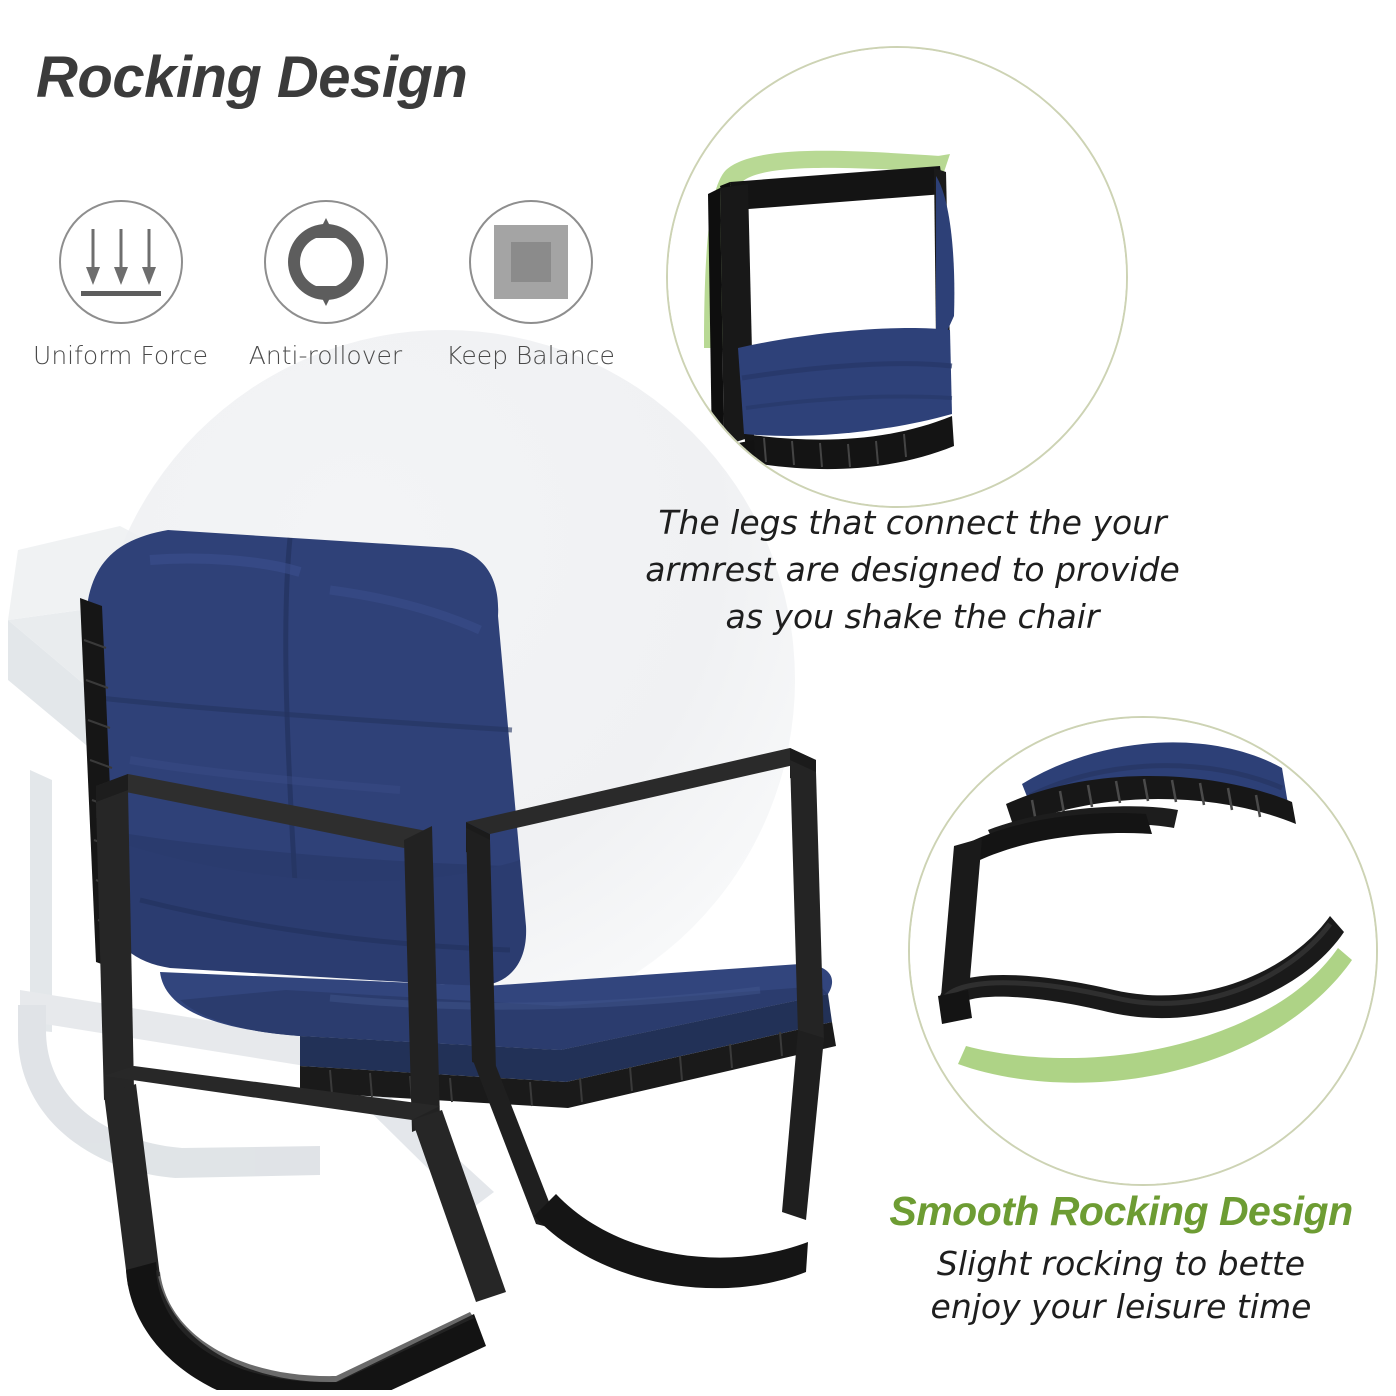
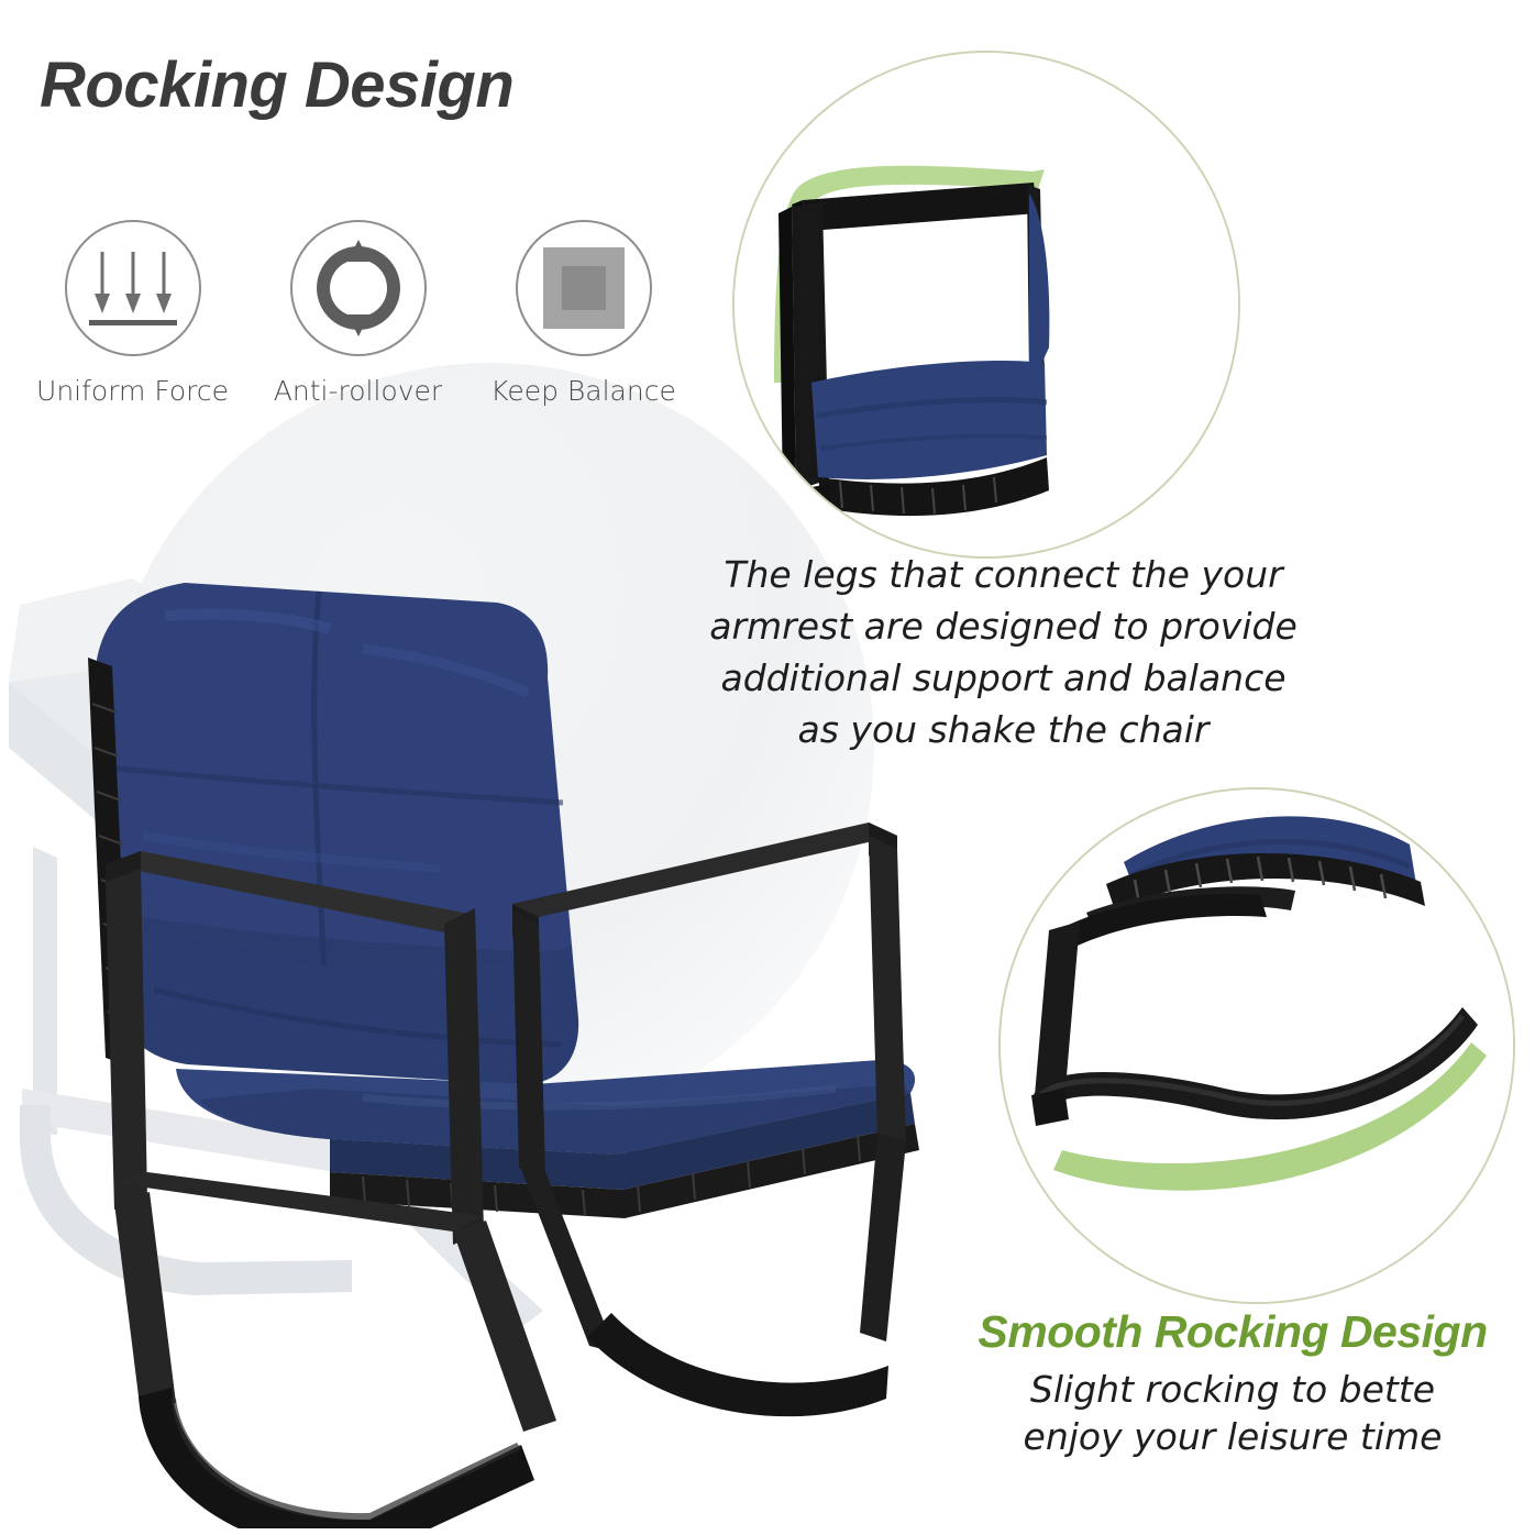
  Rocking Design
  Uniform Force
  Anti-rollover
  Keep Balance
  The legs that connect the your
  armrest are designed to provide
+ additional support and balance
  as you shake the chair
  Smooth Rocking Design
  Slight rocking to bette
  enjoy your leisure time
